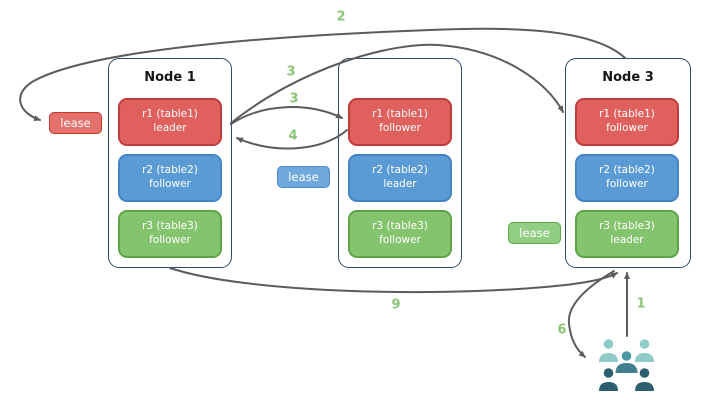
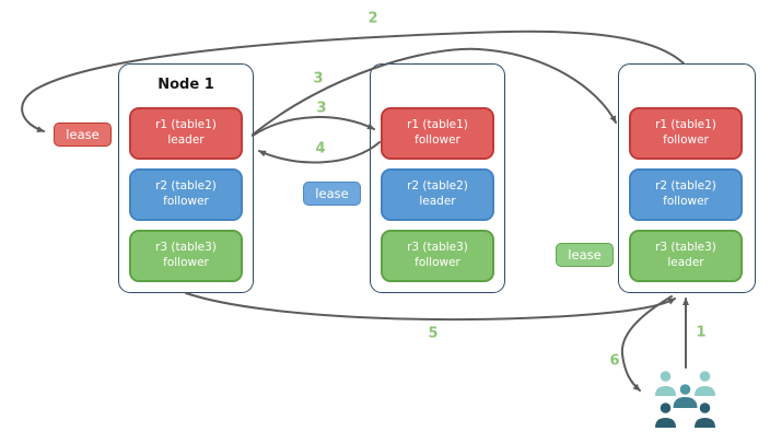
  Node 1
  r1 (table1)
  leader
  r2 (table2)
  follower
  r3 (table3)
  follower
  r1 (table1)
  follower
  r2 (table2)
  leader
  r3 (table3)
  follower
- Node 3
  r1 (table1)
  follower
  r2 (table2)
  follower
  r3 (table3)
  leader
  lease
  lease
  lease
  2
  3
  3
  4
- 9
+ 5
  1
  6
